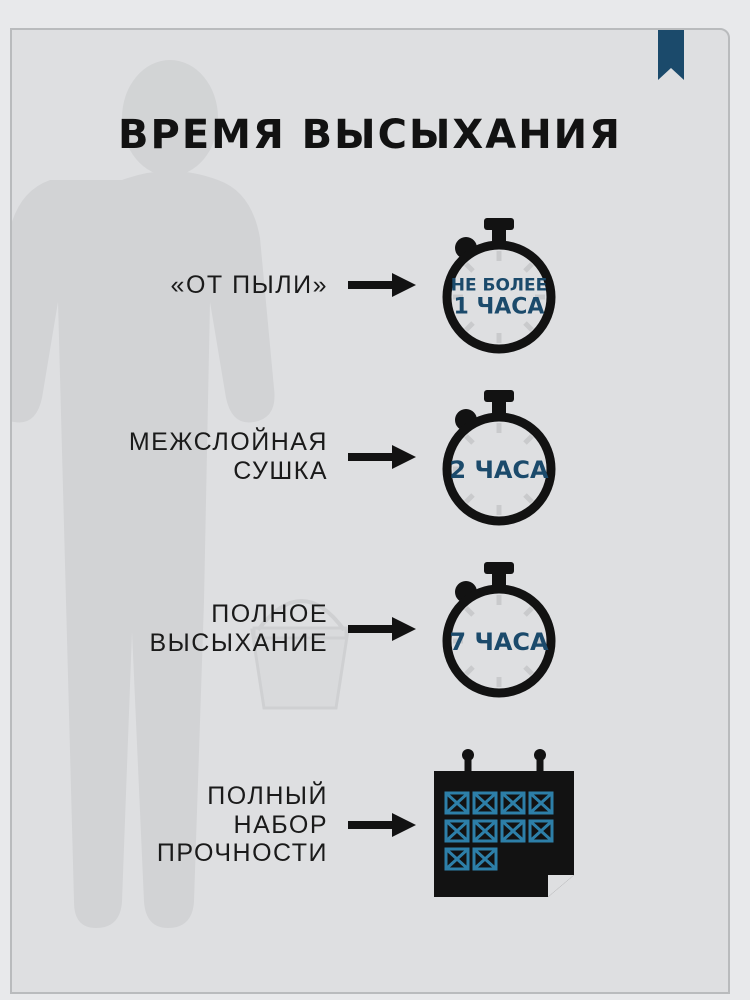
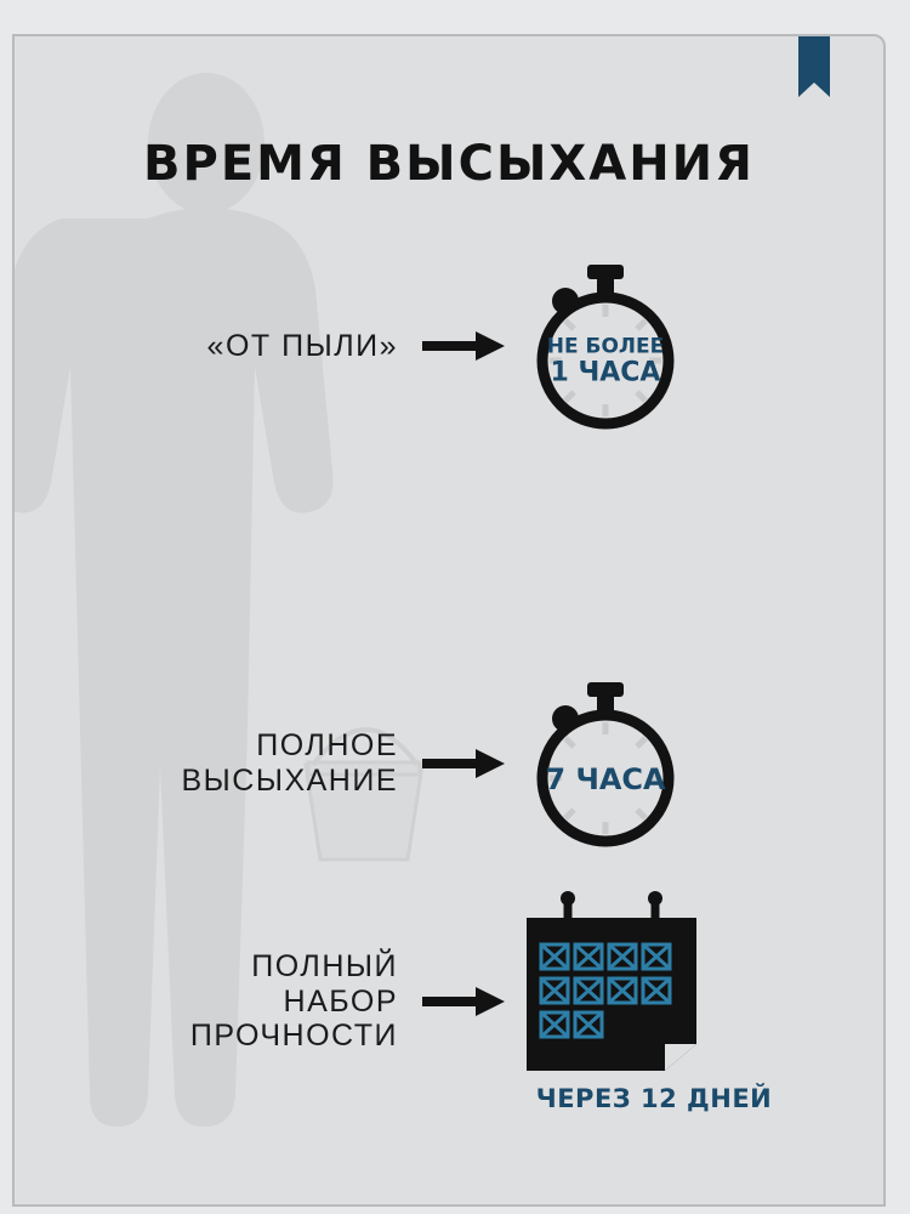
  ВРЕМЯ ВЫСЫХАНИЯ
  «ОТ ПЫЛИ»
  НЕ БОЛЕЕ
  1 ЧАСА
- МЕЖСЛОЙНАЯ
- СУШКА
- 2 ЧАСА
  ПОЛНОЕ
  ВЫСЫХАНИЕ
  7 ЧАСА
  ПОЛНЫЙ
  НАБОР
  ПРОЧНОСТИ
+ ЧЕРЕЗ 12 ДНЕЙ
